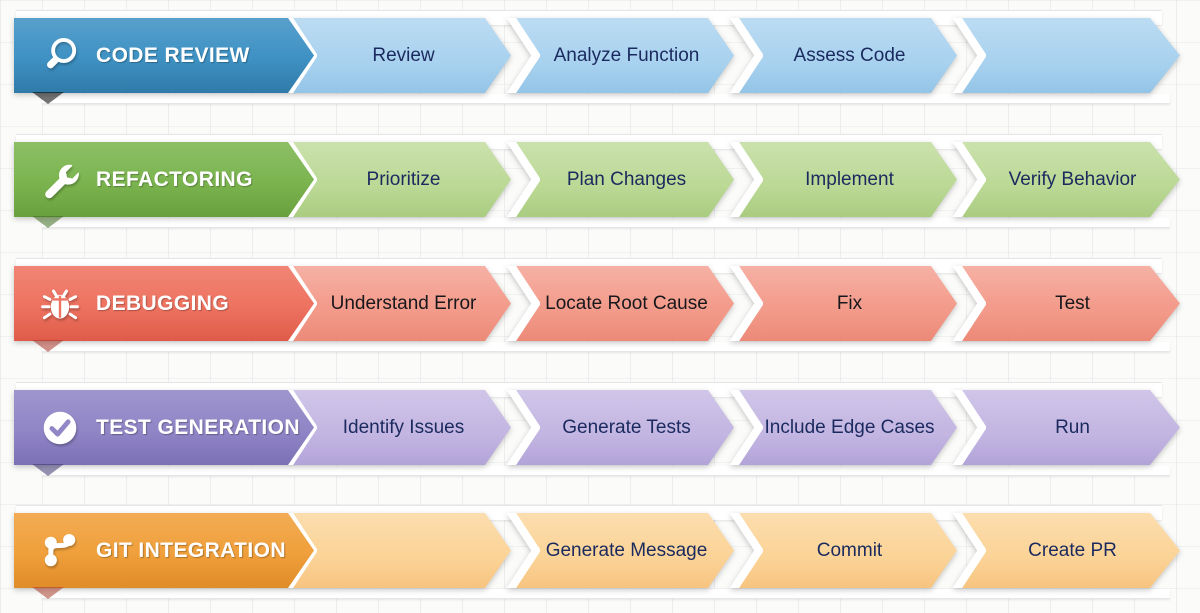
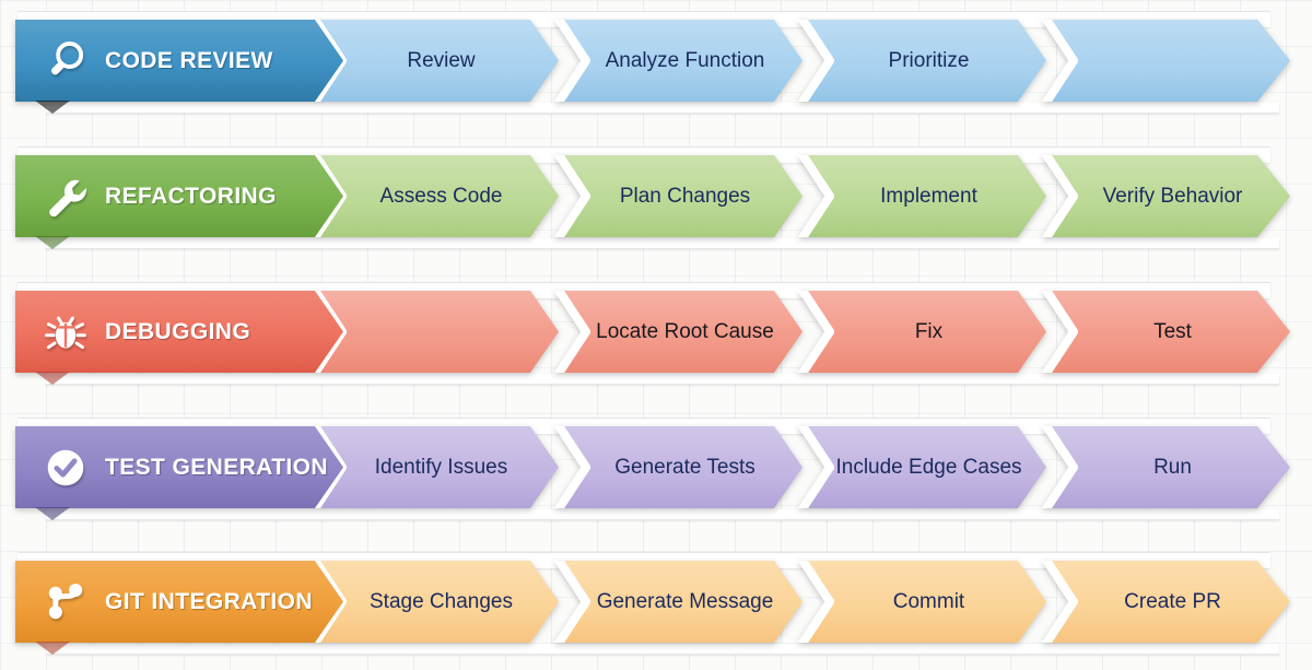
  CODE REVIEW
  Review
  Analyze Function
- Assess Code
+ Prioritize
  REFACTORING
- Prioritize
+ Assess Code
  Plan Changes
  Implement
  Verify Behavior
  DEBUGGING
- Understand Error
  Locate Root Cause
  Fix
  Test
  TEST GENERATION
  Identify Issues
  Generate Tests
  Include Edge Cases
  Run
  GIT INTEGRATION
+ Stage Changes
  Generate Message
  Commit
  Create PR
